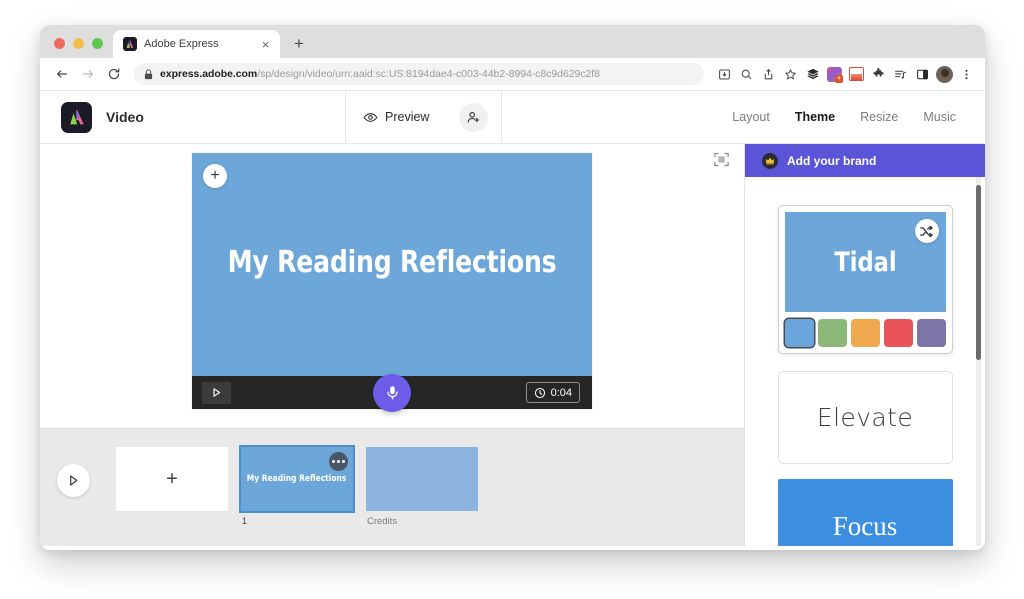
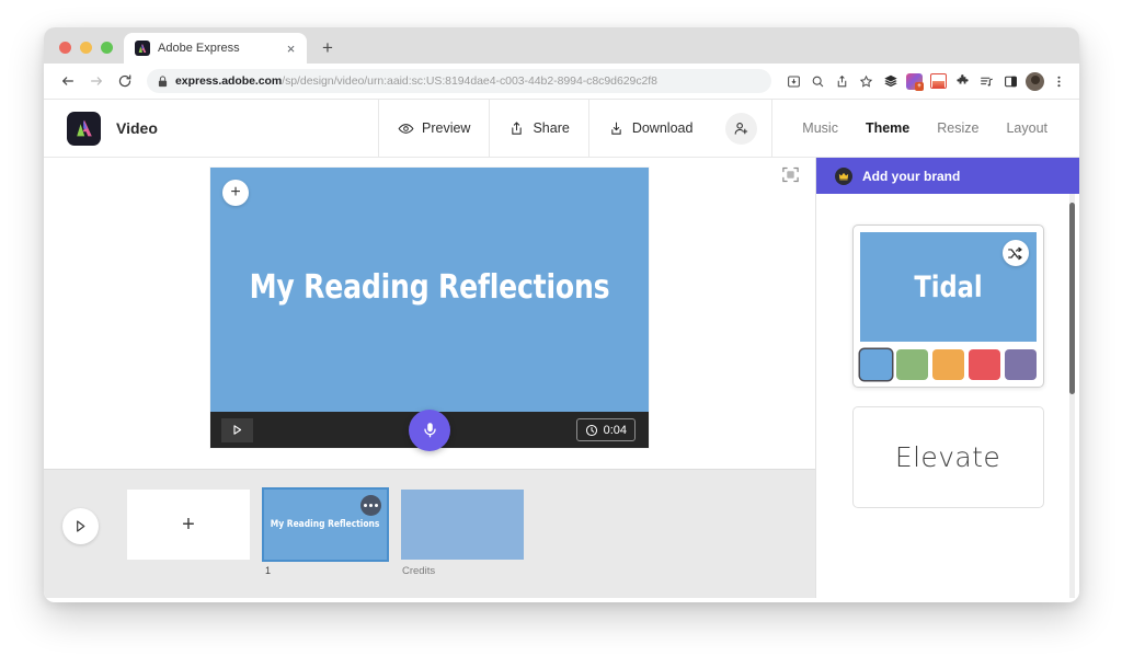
  Adobe Express
  ×
  +
  express.adobe.com/sp/design/video/urn:aaid:sc:US:8194dae4-c003-44b2-8994-c8c9d629c2f8
  Video
  Preview
+ Share
+ Download
- Layout
+ Music
  Theme
  Resize
- Music
+ Layout
  +
  My Reading Reflections
  0:04
  +
  My Reading Reflections
  1
  Credits
  Add your brand
  Tidal
  Elevate
- Focus
